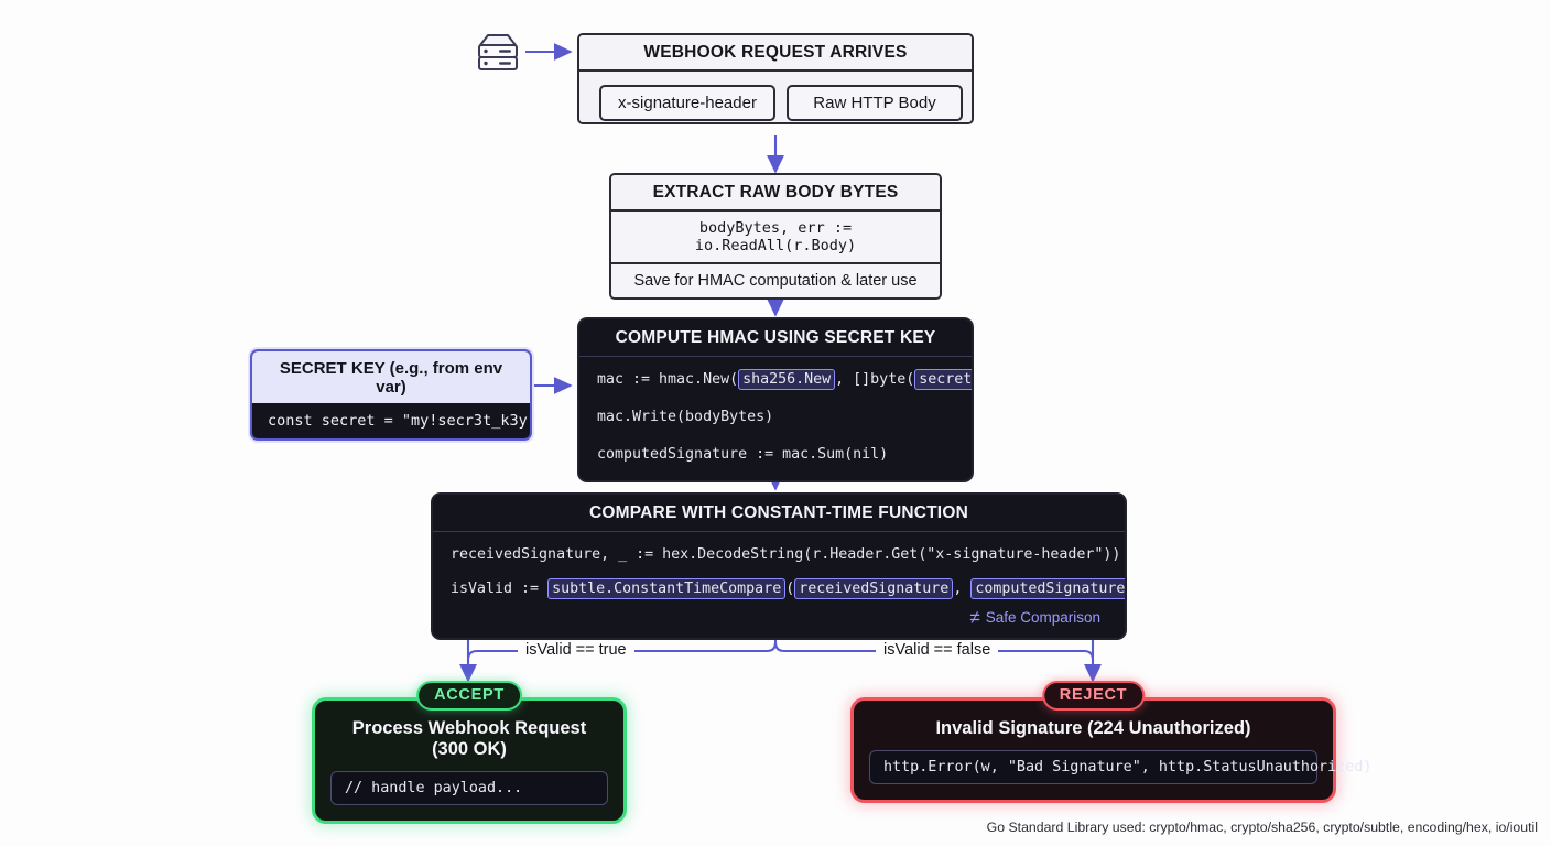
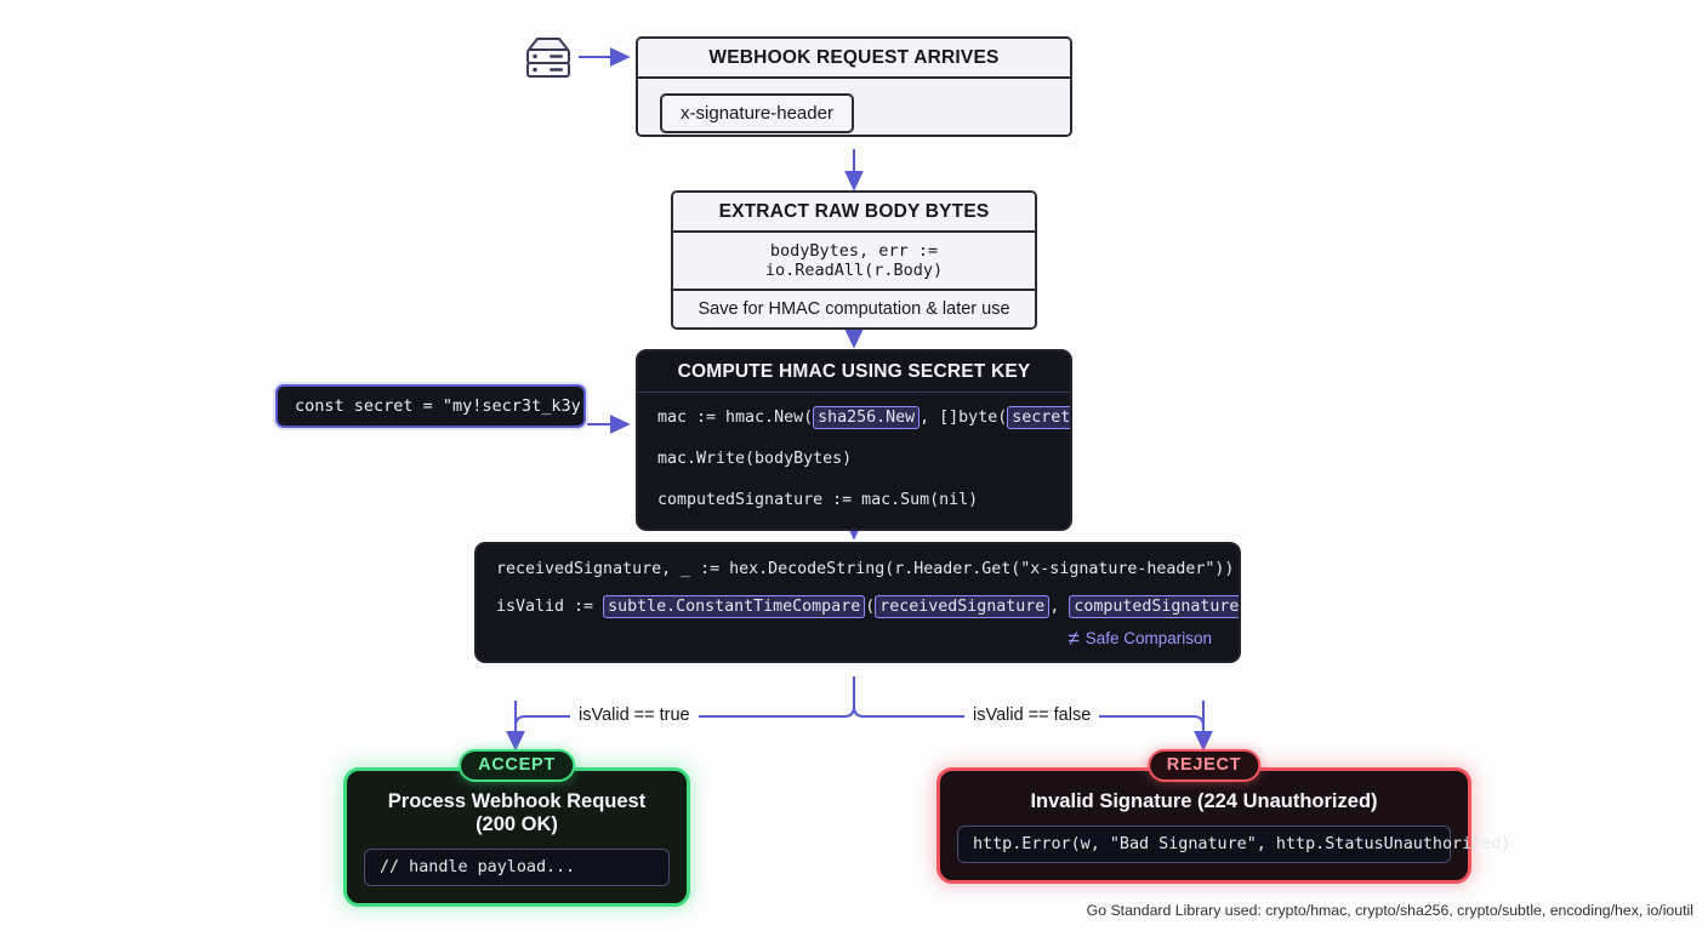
  WEBHOOK REQUEST ARRIVES
  x-signature-header
- Raw HTTP Body
  EXTRACT RAW BODY BYTES
  bodyBytes, err := io.ReadAll(r.Body)
  Save for HMAC computation & later use
- SECRET KEY (e.g., from env var)
  const secret = "my!secr3t_k3y
  COMPUTE HMAC USING SECRET KEY
  mac := hmac.New( sha256.New , []byte( secret
  mac.Write(bodyBytes)
  computedSignature := mac.Sum(nil)
- COMPARE WITH CONSTANT-TIME FUNCTION
  receivedSignature, _ := hex.DecodeString(r.Header.Get("x-signature-header"))
  isValid := subtle.ConstantTimeCompare ( receivedSignature , computedSignature
  ≠ Safe Comparison
  isValid == true
  isValid == false
  ACCEPT
- Process Webhook Request (300 OK)
+ Process Webhook Request (200 OK)
  // handle payload...
  REJECT
  Invalid Signature (224 Unauthorized)
  http.Error(w, "Bad Signature", http.StatusUnauthorized)
  Go Standard Library used: crypto/hmac, crypto/sha256, crypto/subtle, encoding/hex, io/ioutil
